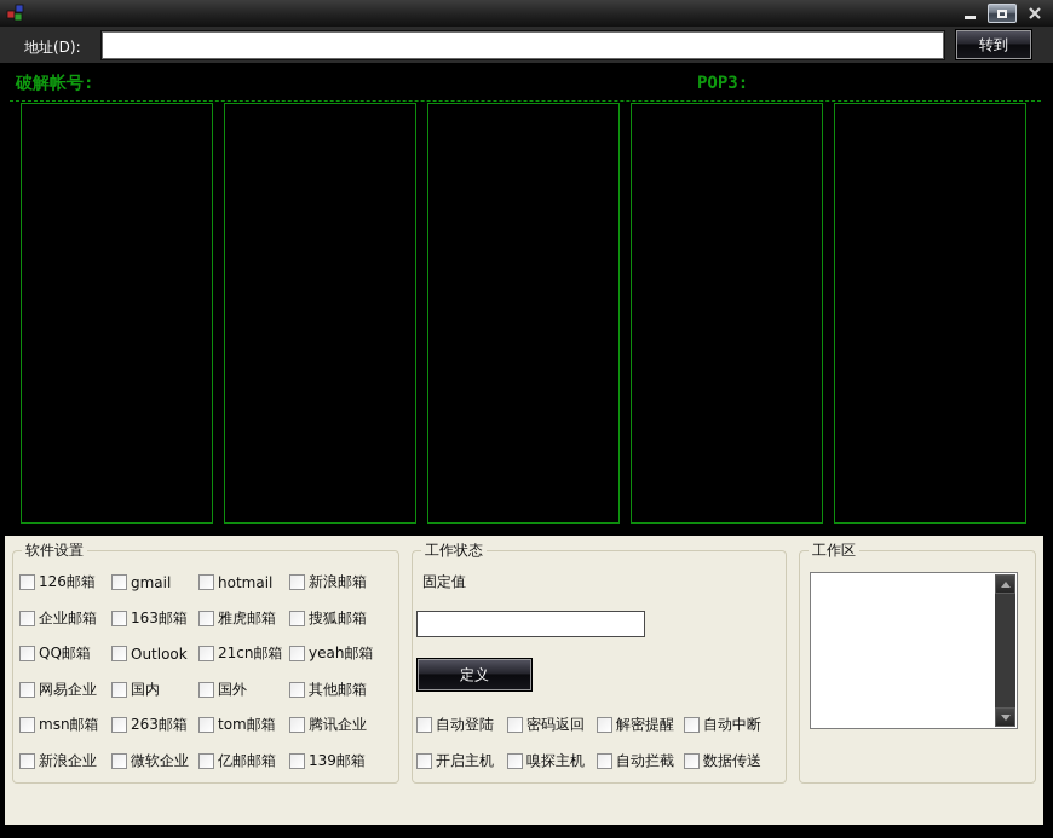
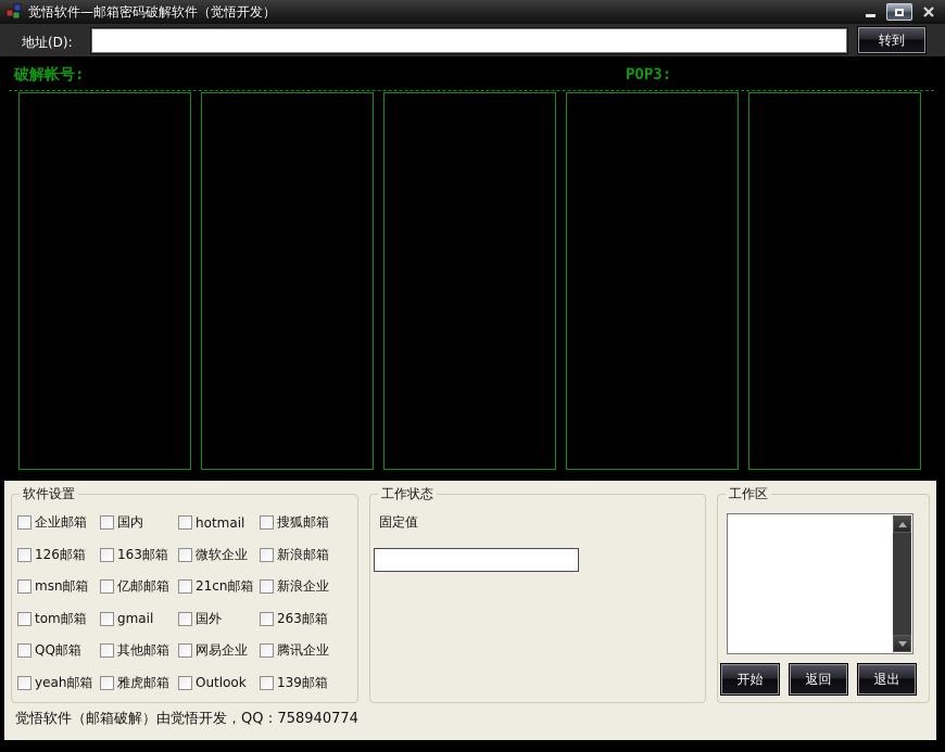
+ 觉悟软件—邮箱密码破解软件（觉悟开发）
  地址(D):
  转到
  破解帐号:
  POP3:
  软件设置
- 126邮箱
+ 企业邮箱
- gmail
+ 国内
  hotmail
- 新浪邮箱
+ 搜狐邮箱
- 企业邮箱
+ 126邮箱
  163邮箱
- 雅虎邮箱
+ 微软企业
- 搜狐邮箱
+ 新浪邮箱
- QQ邮箱
+ msn邮箱
- Outlook
+ 亿邮邮箱
  21cn邮箱
- yeah邮箱
+ 新浪企业
- 网易企业
+ tom邮箱
- 国内
+ gmail
  国外
- 其他邮箱
+ 263邮箱
- msn邮箱
+ QQ邮箱
- 263邮箱
+ 其他邮箱
- tom邮箱
+ 网易企业
  腾讯企业
- 新浪企业
+ yeah邮箱
- 微软企业
+ 雅虎邮箱
- 亿邮邮箱
+ Outlook
  139邮箱
  工作状态
  固定值
- 定义
- 自动登陆
- 密码返回
- 解密提醒
- 自动中断
- 开启主机
- 嗅探主机
- 自动拦截
- 数据传送
  工作区
+ 开始
+ 返回
+ 退出
+ 觉悟软件（邮箱破解）由觉悟开发，QQ：758940774
